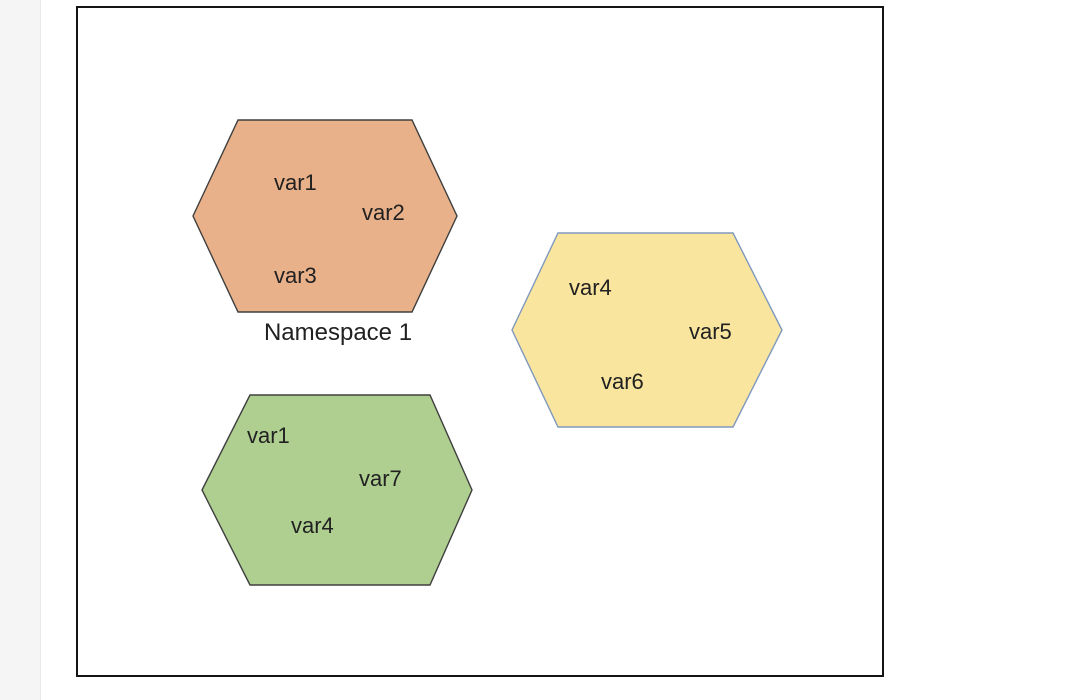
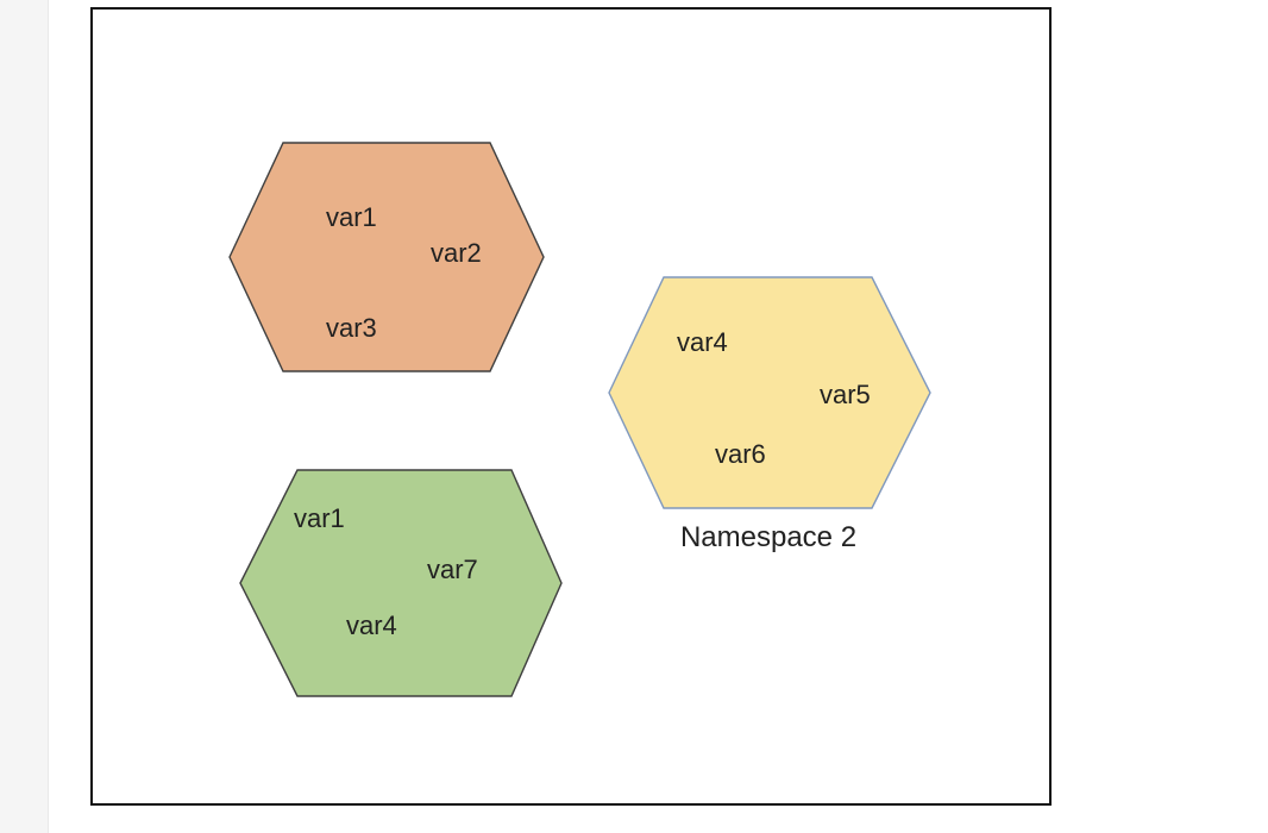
  var1
  var2
  var3
- Namespace 1
  var4
  var5
  var6
+ Namespace 2
  var1
  var7
  var4
